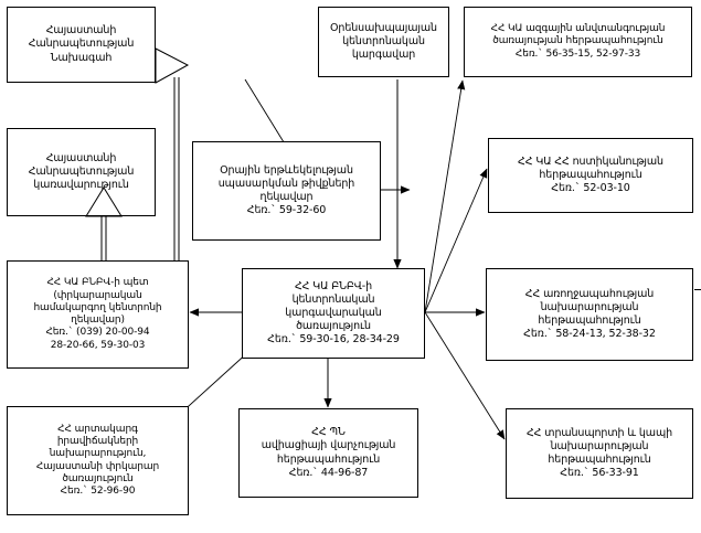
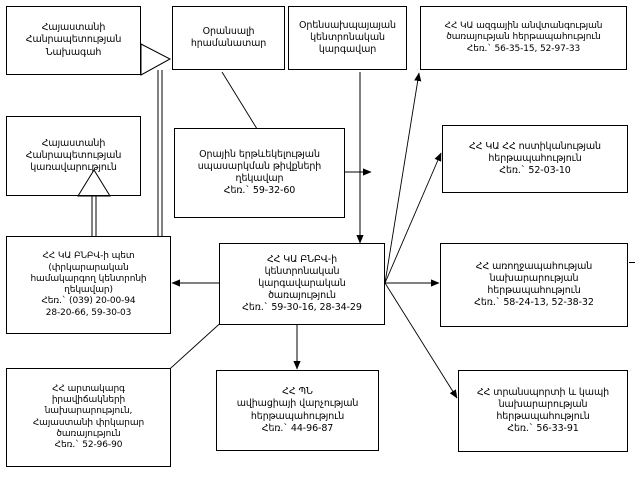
  Հայաստանի
  Հանրապետության
  Նախագահ
  Հայաստանի
  Հանրապետության
  կառավարություն
+ Օրանսալի
+ հրամանատար
  Օրենսախպայայան
  կենտրոնական
  կարգավար
  ՀՀ ԿԱ ազգային անվտանգության
  ծառայության հերթապահություն
  Հեռ.` 56-35-15, 52-97-33
  Օրային երթևեկելության
  սպասարկման թիվքների
  ղեկավար
  Հեռ.` 59-32-60
  ՀՀ ԿԱ ՀՀ ոստիկանության
  հերթապահություն
  Հեռ.` 52-03-10
  ՀՀ ԿԱ ԲՆԲՎ-ի պետ
  (փրկարարական
  համակարգող կենտրոնի
  ղեկավար)
  Հեռ.` (039) 20-00-94
  28-20-66, 59-30-03
  ՀՀ ԿԱ ԲՆԲՎ-ի
  կենտրոնական
  կարգավարական
  ծառայություն
  Հեռ.` 59-30-16, 28-34-29
  ՀՀ առողջապահության
  նախարարության
  հերթապահություն
  Հեռ.` 58-24-13, 52-38-32
  ՀՀ արտակարգ
  իրավիճակների
  նախարարություն,
  Հայաստանի փրկարար
  ծառայություն
  Հեռ.` 52-96-90
  ՀՀ ՊՆ
  ավիացիայի վարչության
  հերթապահություն
  Հեռ.` 44-96-87
  ՀՀ տրանսպորտի և կապի
  նախարարության
  հերթապահություն
  Հեռ.` 56-33-91
